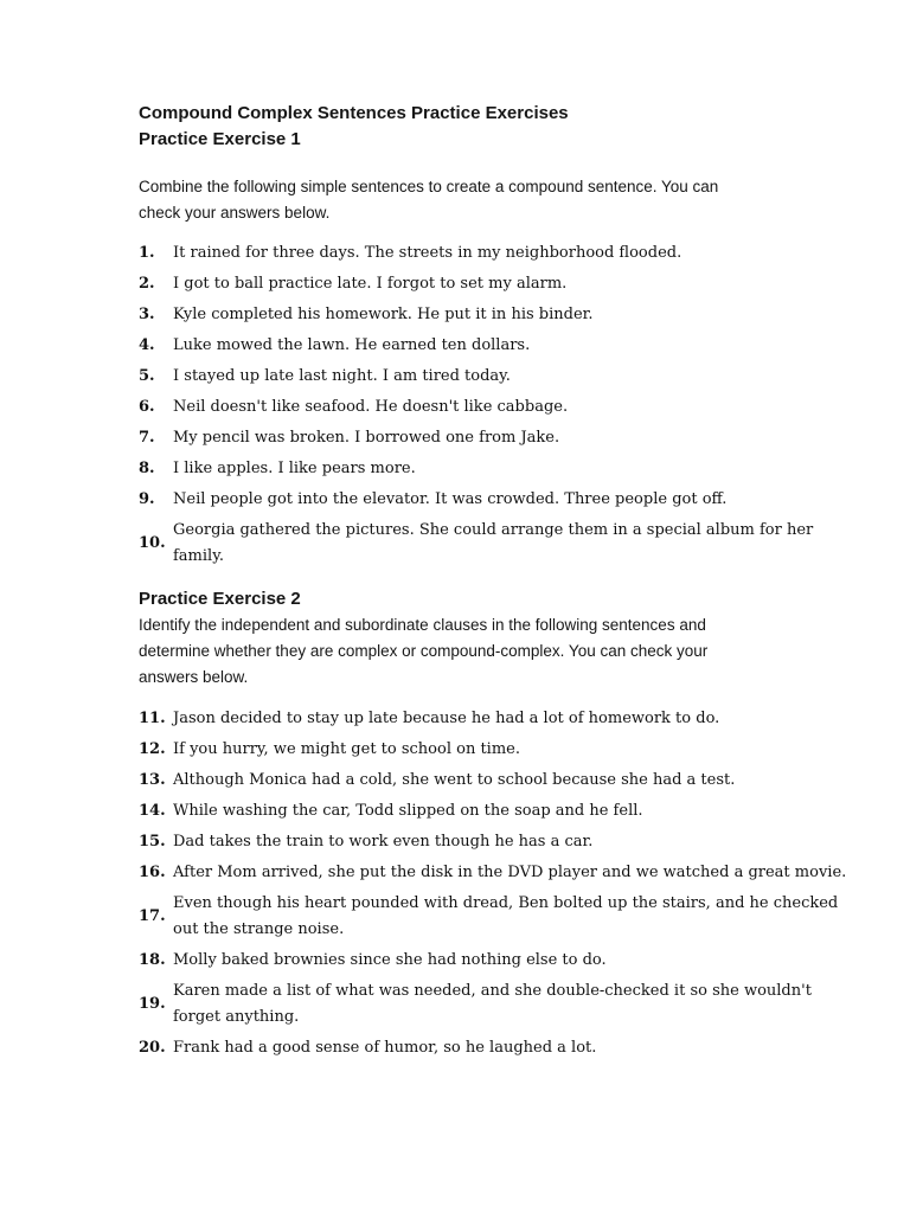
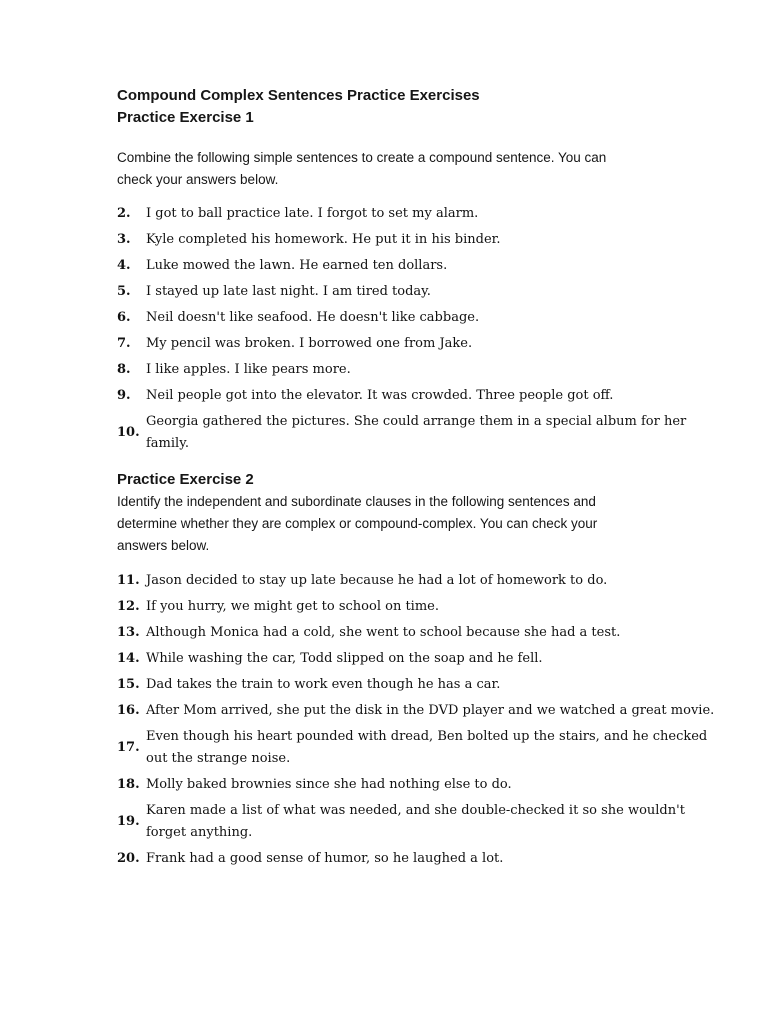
  Compound Complex Sentences Practice Exercises
  Practice Exercise 1
  Combine the following simple sentences to create a compound sentence. You can
  check your answers below.
- 1.
- It rained for three days. The streets in my neighborhood flooded.
  2.
  I got to ball practice late. I forgot to set my alarm.
  3.
  Kyle completed his homework. He put it in his binder.
  4.
  Luke mowed the lawn. He earned ten dollars.
  5.
  I stayed up late last night. I am tired today.
  6.
  Neil doesn't like seafood. He doesn't like cabbage.
  7.
  My pencil was broken. I borrowed one from Jake.
  8.
  I like apples. I like pears more.
  9.
  Neil people got into the elevator. It was crowded. Three people got off.
  10.
  Georgia gathered the pictures. She could arrange them in a special album for her
  family.
  Practice Exercise 2
  Identify the independent and subordinate clauses in the following sentences and
  determine whether they are complex or compound-complex. You can check your
  answers below.
  11.
  Jason decided to stay up late because he had a lot of homework to do.
  12.
  If you hurry, we might get to school on time.
  13.
  Although Monica had a cold, she went to school because she had a test.
  14.
  While washing the car, Todd slipped on the soap and he fell.
  15.
  Dad takes the train to work even though he has a car.
  16.
  After Mom arrived, she put the disk in the DVD player and we watched a great movie.
  17.
  Even though his heart pounded with dread, Ben bolted up the stairs, and he checked
  out the strange noise.
  18.
  Molly baked brownies since she had nothing else to do.
  19.
  Karen made a list of what was needed, and she double-checked it so she wouldn't
  forget anything.
  20.
  Frank had a good sense of humor, so he laughed a lot.
